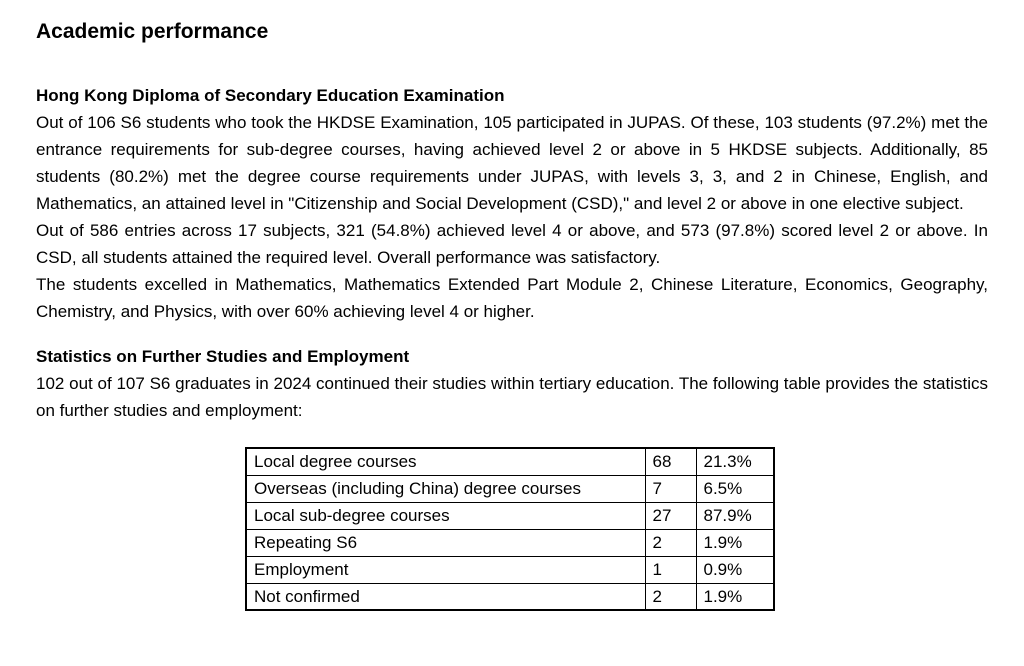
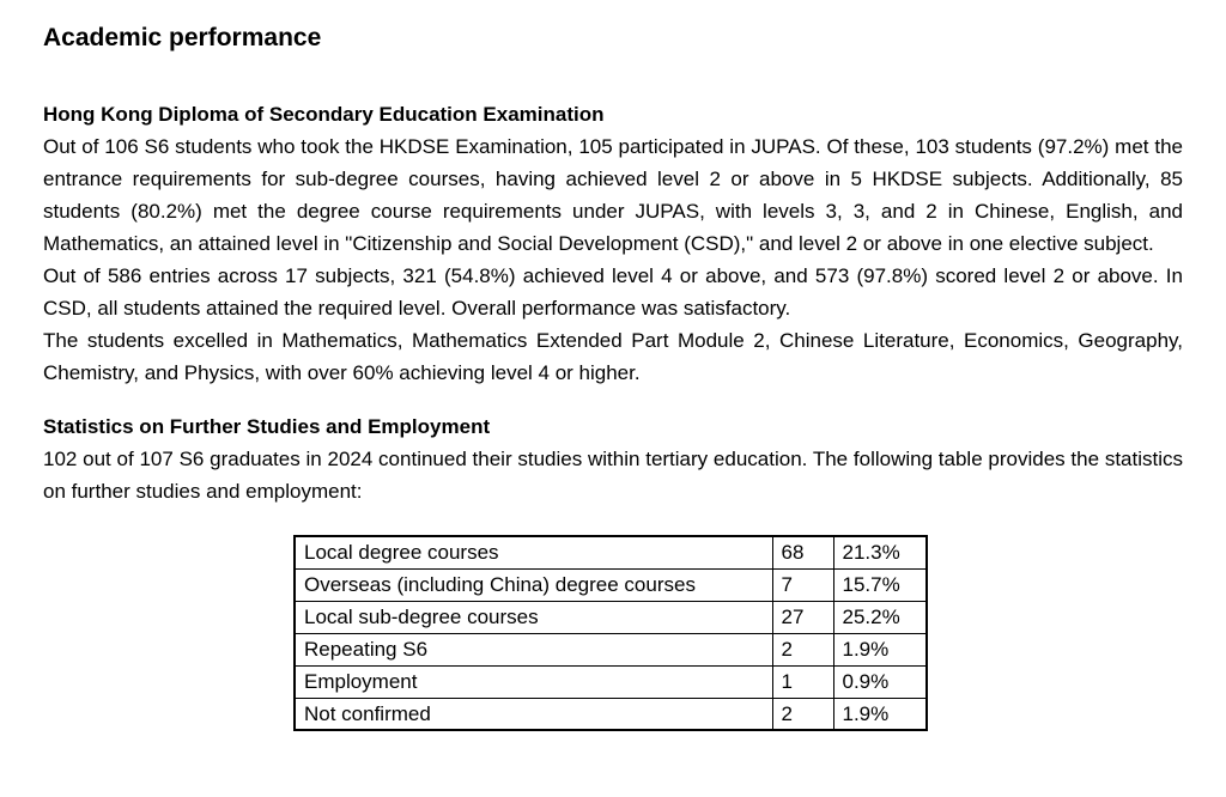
  Academic performance
  Hong Kong Diploma of Secondary Education Examination
  Out of 106 S6 students who took the HKDSE Examination, 105 participated in JUPAS. Of these, 103 students (97.2%) met the entrance requirements for sub-degree courses, having achieved level 2 or above in 5 HKDSE subjects. Additionally, 85 students (80.2%) met the degree course requirements under JUPAS, with levels 3, 3, and 2 in Chinese, English, and Mathematics, an attained level in "Citizenship and Social Development (CSD)," and level 2 or above in one elective subject.
  Out of 586 entries across 17 subjects, 321 (54.8%) achieved level 4 or above, and 573 (97.8%) scored level 2 or above. In CSD, all students attained the required level. Overall performance was satisfactory.
  The students excelled in Mathematics, Mathematics Extended Part Module 2, Chinese Literature, Economics, Geography, Chemistry, and Physics, with over 60% achieving level 4 or higher.
  Statistics on Further Studies and Employment
  102 out of 107 S6 graduates in 2024 continued their studies within tertiary education. The following table provides the statistics on further studies and employment:
  Local degree courses	68	21.3%
- Overseas (including China) degree courses	7	6.5%
+ Overseas (including China) degree courses	7	15.7%
- Local sub-degree courses	27	87.9%
+ Local sub-degree courses	27	25.2%
  Repeating S6	2	1.9%
  Employment	1	0.9%
  Not confirmed	2	1.9%
